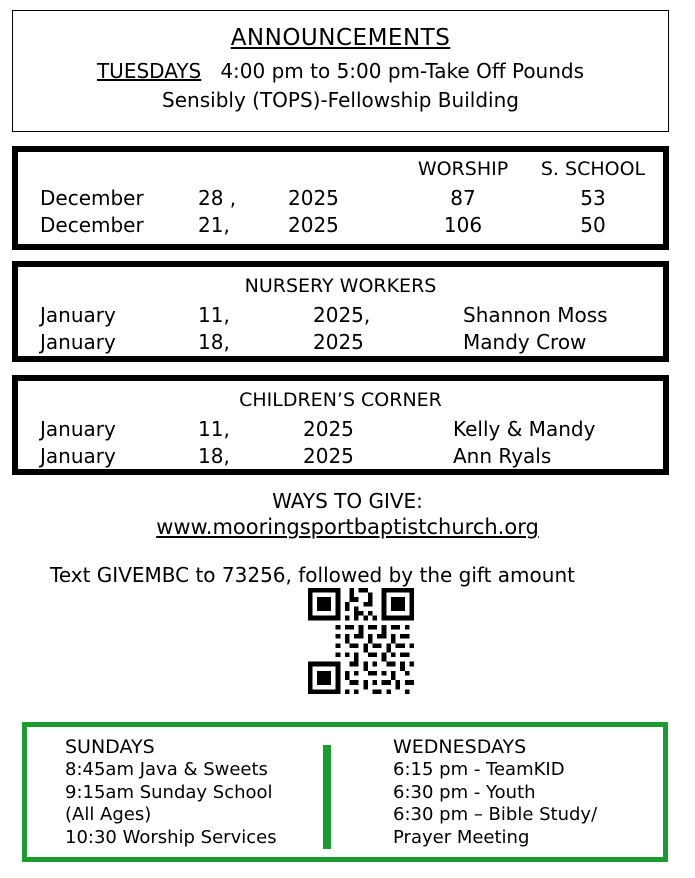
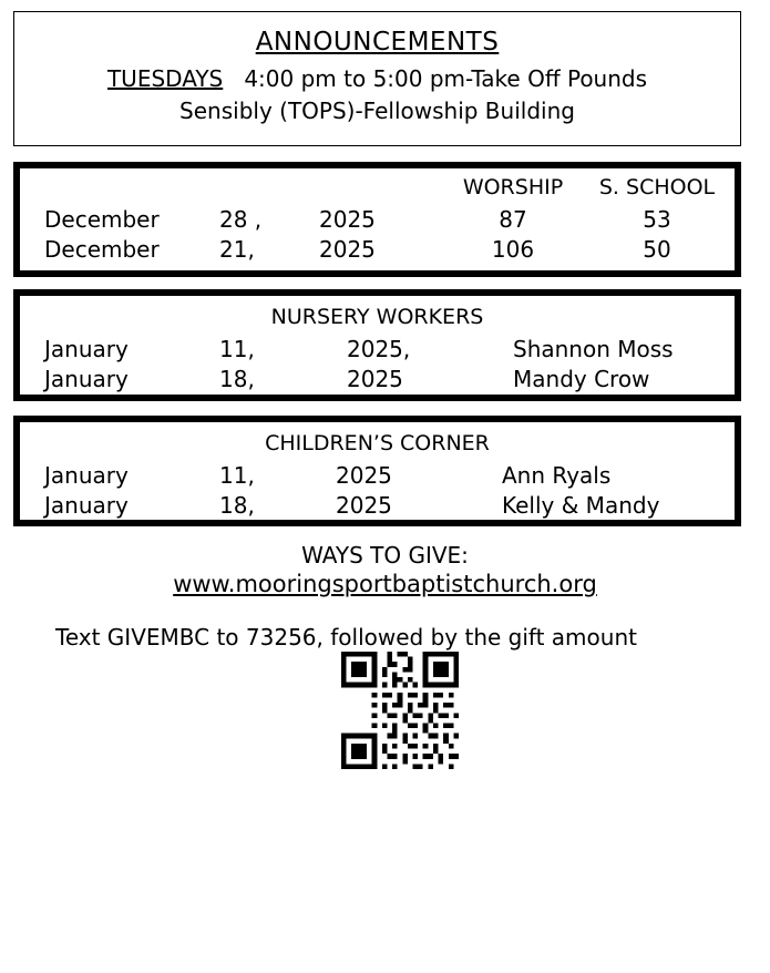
  ANNOUNCEMENTS
  TUESDAYS 4:00 pm to 5:00 pm-Take Off Pounds
  Sensibly (TOPS)-Fellowship Building
  WORSHIP
  S. SCHOOL
  December
  28 ,
  2025
  87
  53
  December
  21,
  2025
  106
  50
  NURSERY WORKERS
  January
  11,
  2025,
  Shannon Moss
  January
  18,
  2025
  Mandy Crow
  CHILDREN’S CORNER
  January
  11,
  2025
- Kelly & Mandy
+ Ann Ryals
  January
  18,
  2025
- Ann Ryals
+ Kelly & Mandy
  WAYS TO GIVE:
  www.mooringsportbaptistchurch.org
  Text GIVEMBC to 73256, followed by the gift amount
- SUNDAYS
- 8:45am Java & Sweets
- 9:15am Sunday School
- (All Ages)
- 10:30 Worship Services
- WEDNESDAYS
- 6:15 pm - TeamKID
- 6:30 pm - Youth
- 6:30 pm – Bible Study/
- Prayer Meeting
